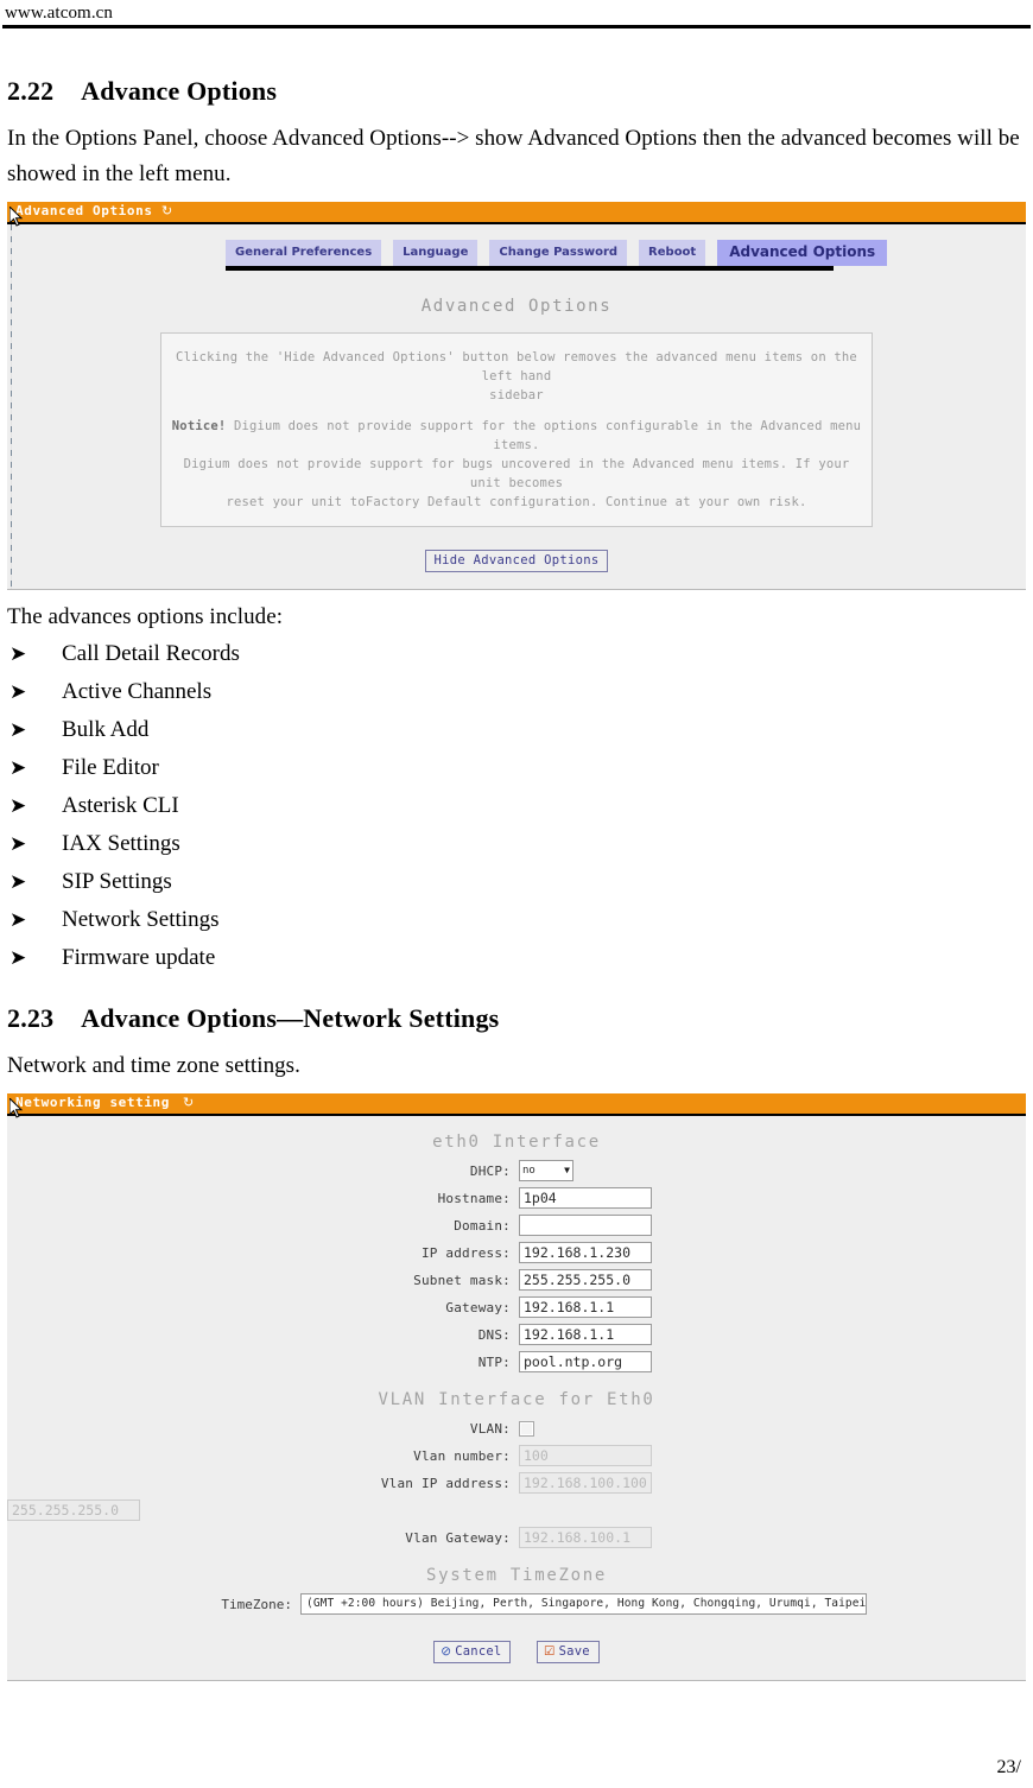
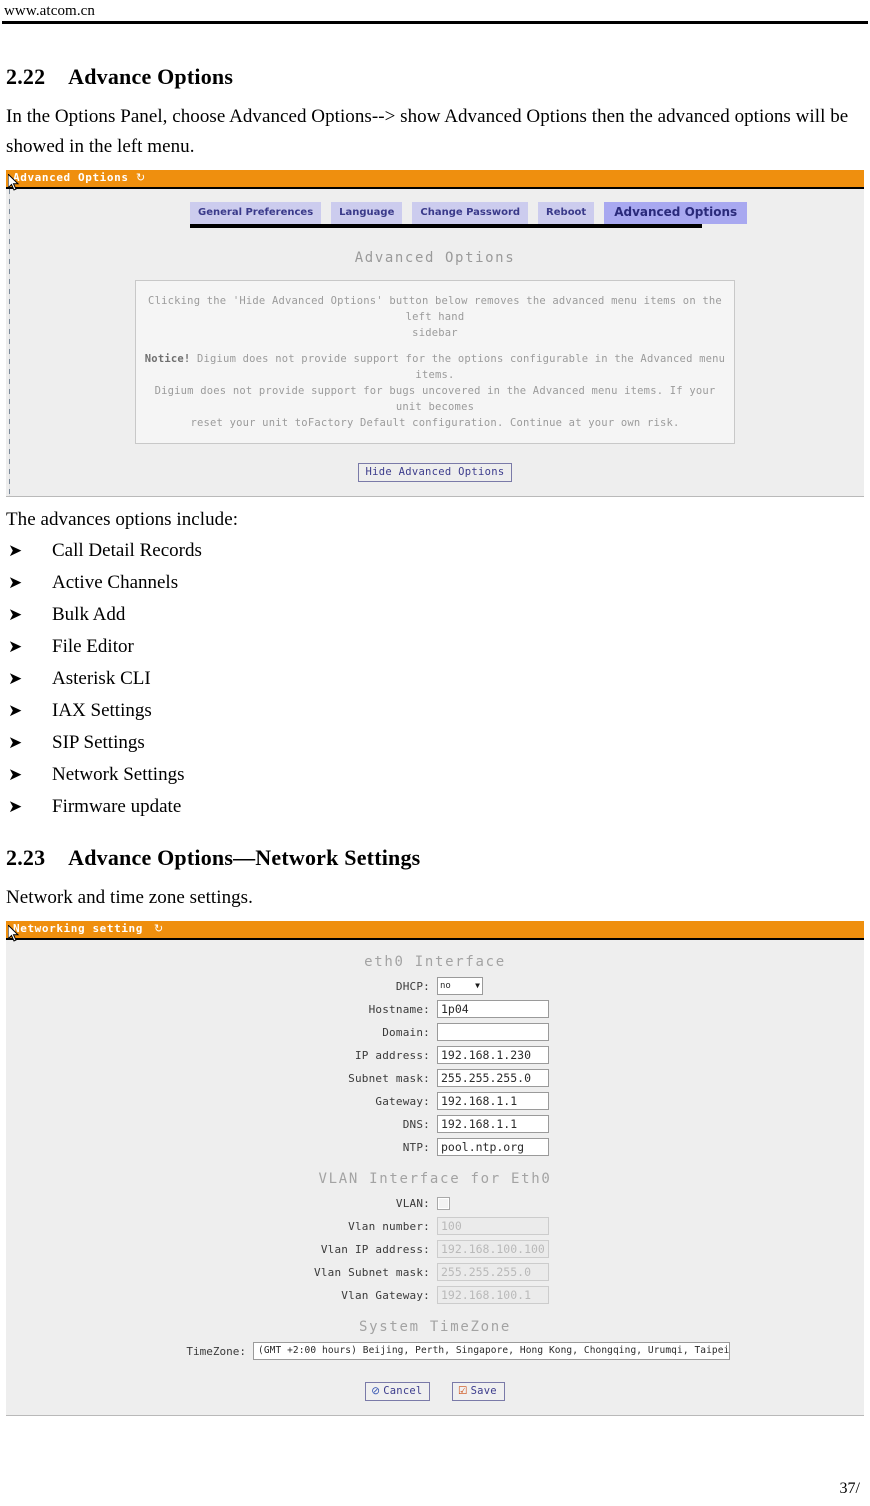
  www.atcom.cn
  2.22 Advance Options
- In the Options Panel, choose Advanced Options--> show Advanced Options then the advanced becomes will be showed in the left menu.
+ In the Options Panel, choose Advanced Options--> show Advanced Options then the advanced options will be showed in the left menu.
  Advanced Options
  ↻
  General Preferences
  Language
  Change Password
  Reboot
  Advanced Options
  Advanced Options
  Clicking the 'Hide Advanced Options' button below removes the advanced menu items on the left hand
  sidebar
  Notice! Digium does not provide support for the options configurable in the Advanced menu items.
  Digium does not provide support for bugs uncovered in the Advanced menu items. If your unit becomes
  reset your unit toFactory Default configuration. Continue at your own risk.
  Hide Advanced Options
  The advances options include:
  ➤
  Call Detail Records
  ➤
  Active Channels
  ➤
  Bulk Add
  ➤
  File Editor
  ➤
  Asterisk CLI
  ➤
  IAX Settings
  ➤
  SIP Settings
  ➤
  Network Settings
  ➤
  Firmware update
  2.23 Advance Options—Network Settings
  Network and time zone settings.
  Networking setting
  ↻
  eth0 Interface
  DHCP:
  no
  ▼
  Hostname:
  1p04
  Domain:
  IP address:
  192.168.1.230
  Subnet mask:
  255.255.255.0
  Gateway:
  192.168.1.1
  DNS:
  192.168.1.1
  NTP:
  pool.ntp.org
  VLAN Interface for Eth0
  VLAN:
  Vlan number:
  100
  Vlan IP address:
  192.168.100.100
+ Vlan Subnet mask:
  255.255.255.0
  Vlan Gateway:
  192.168.100.1
  System TimeZone
  TimeZone:
  (GMT +2:00 hours) Beijing, Perth, Singapore, Hong Kong, Chongqing, Urumqi, Taipei
  ⊘ Cancel ☑ Save
- 23/
+ 37/
